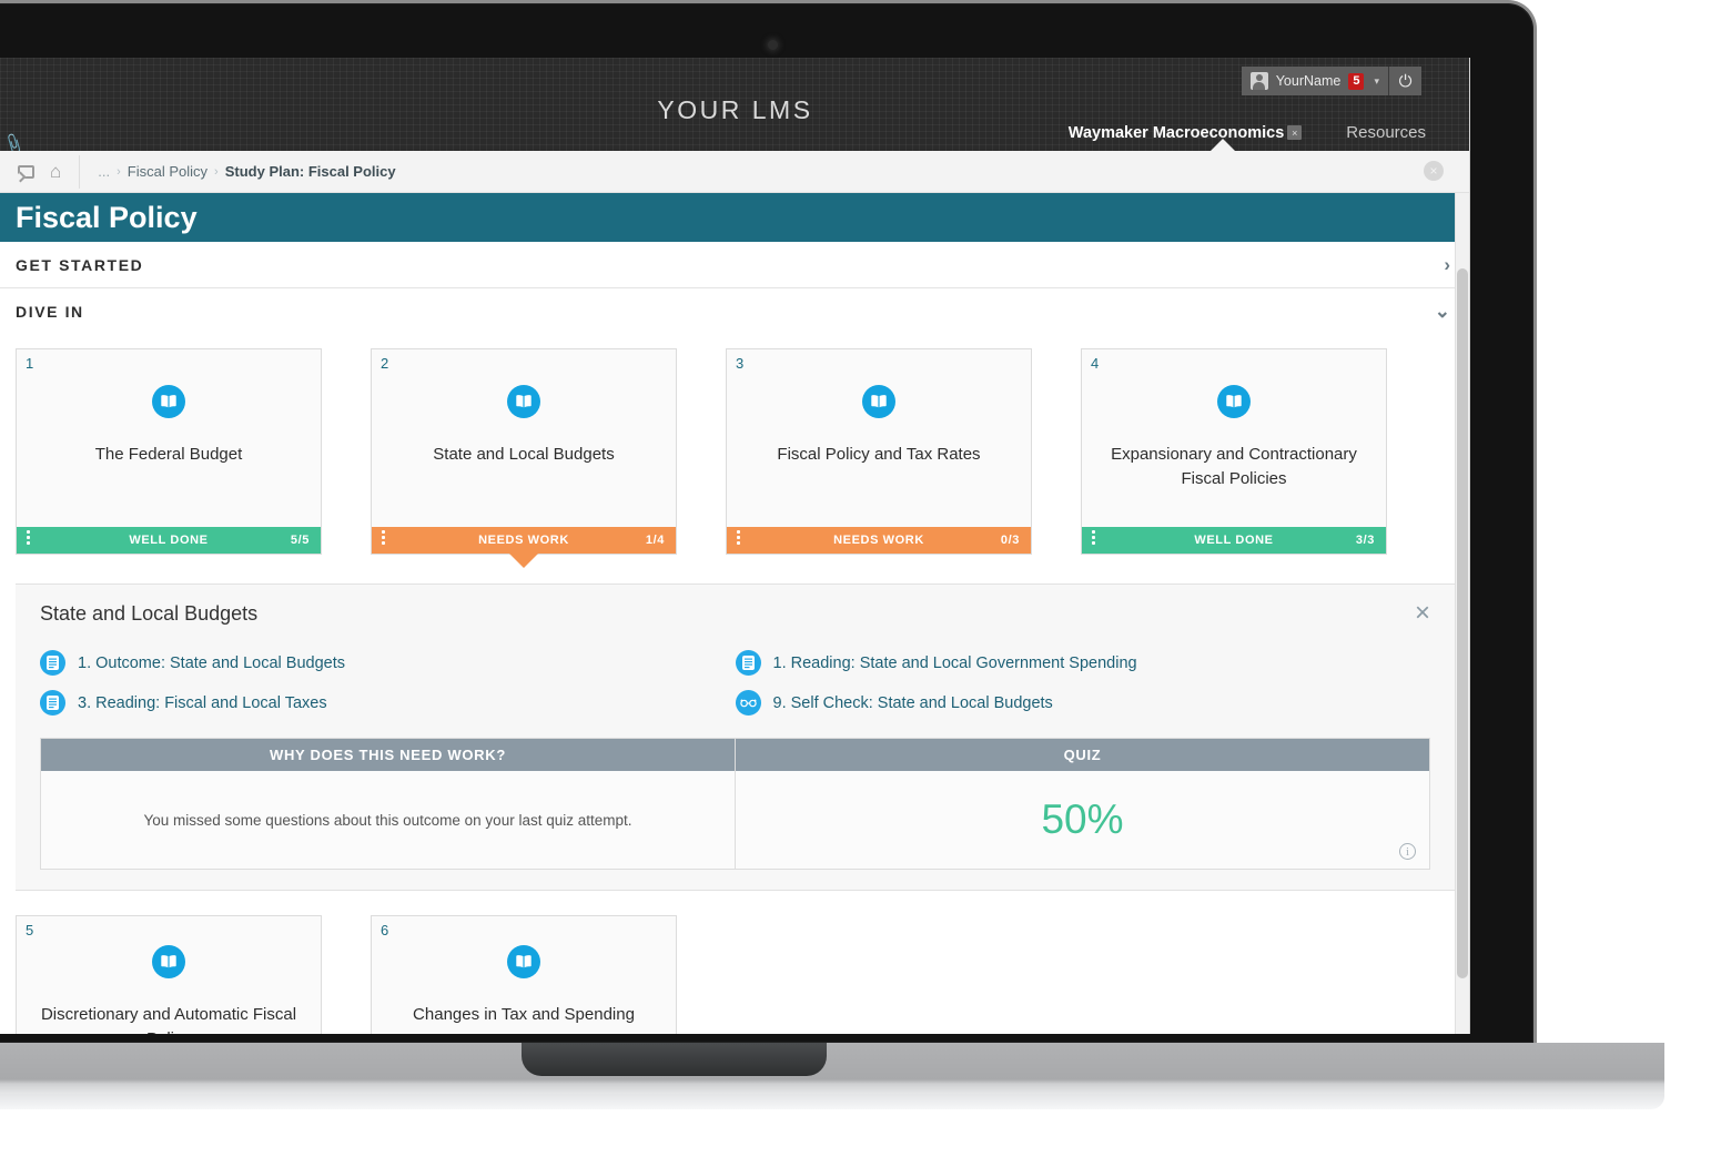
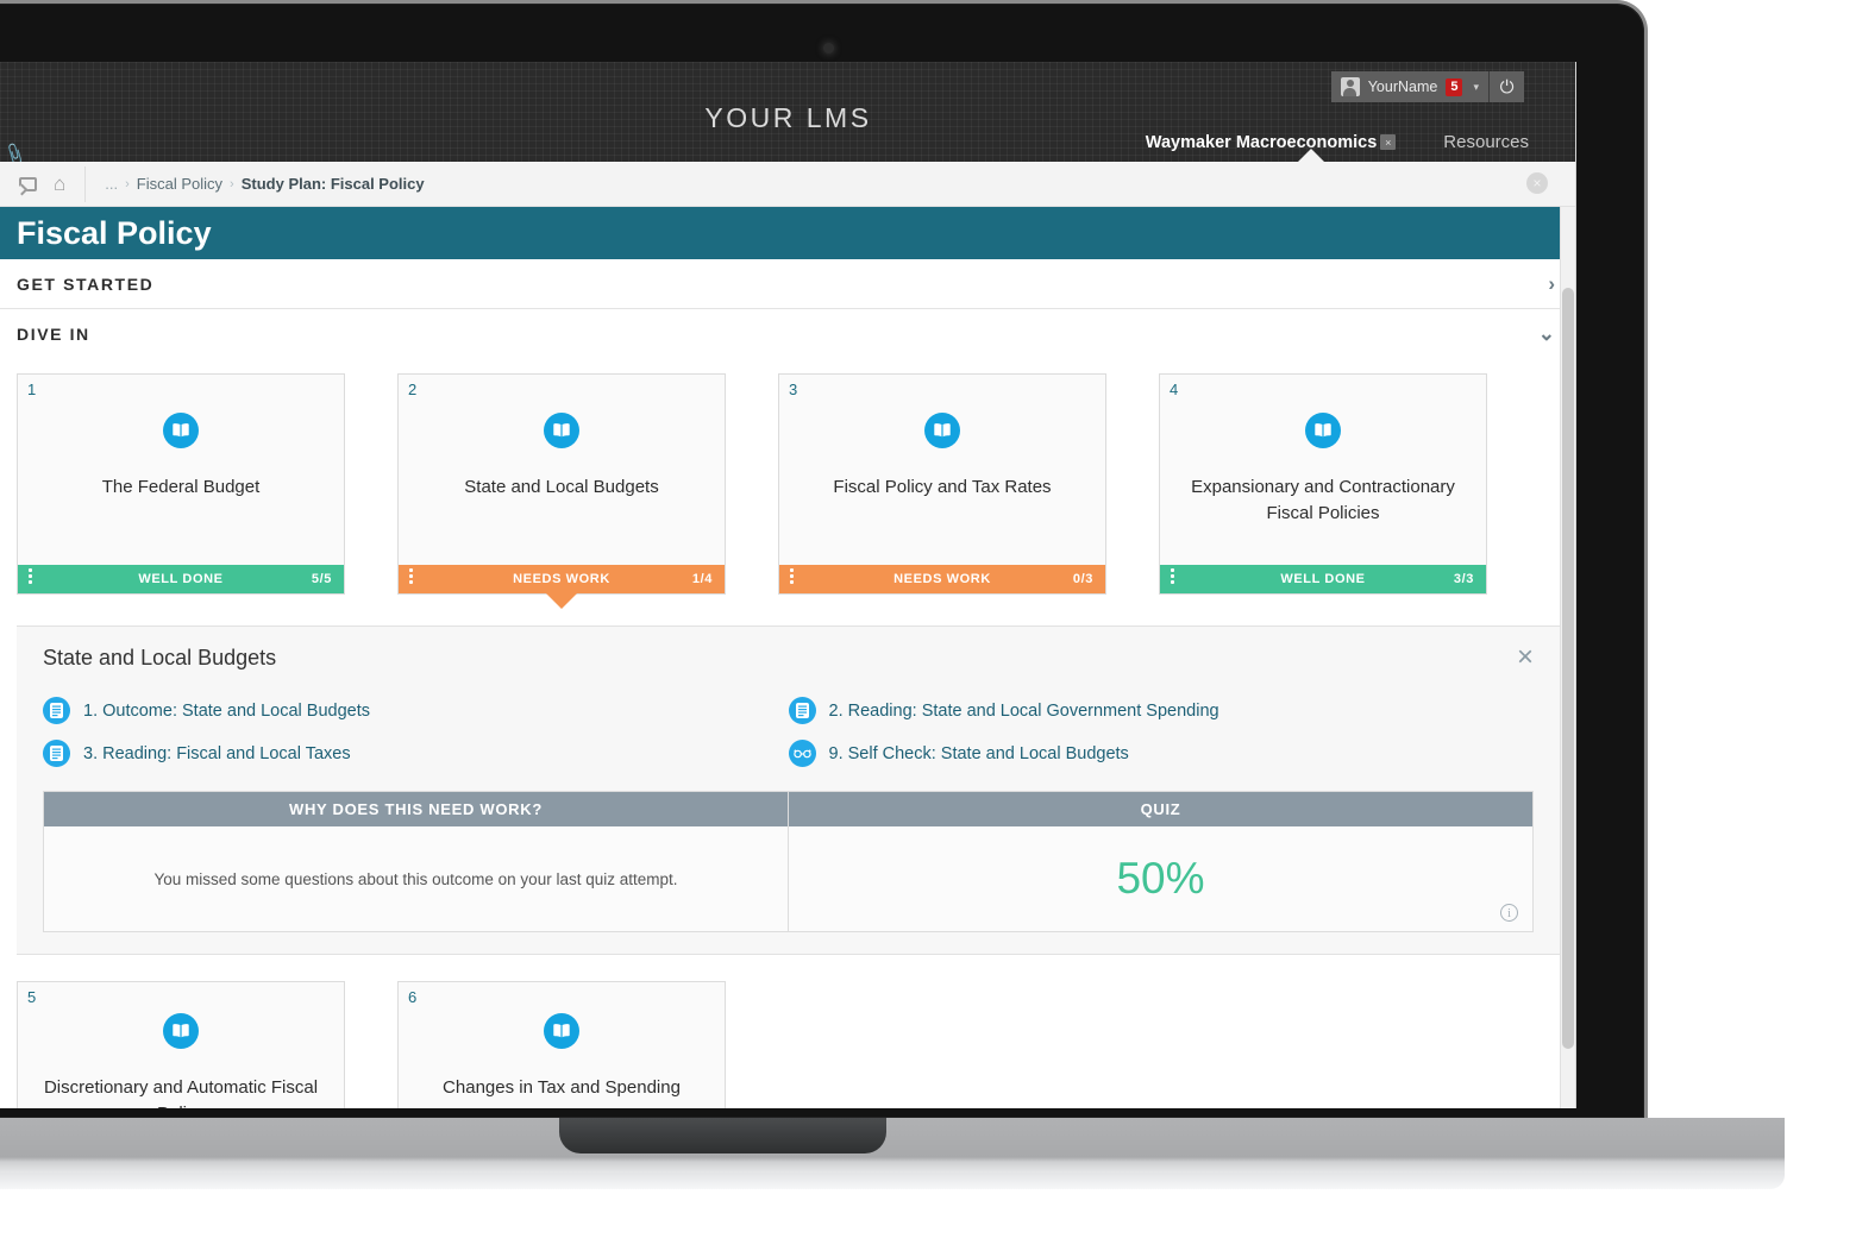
  YOUR LMS
  YourName
  5
  ▾
  ⏻
  Waymaker Macroeconomics
  ×
  Resources
  ⌂
  ...
  ›
  Fiscal Policy
  ›
  Study Plan: Fiscal Policy
  ×
  Fiscal Policy
  GET STARTED
  ›
  DIVE IN
  ⌄
  1
  The Federal Budget
  WELL DONE
  5/5
  2
  State and Local Budgets
  NEEDS WORK
  1/4
  3
  Fiscal Policy and Tax Rates
  NEEDS WORK
  0/3
  4
  Expansionary and Contractionary Fiscal Policies
  WELL DONE
  3/3
  State and Local Budgets
  ×
  1. Outcome: State and Local Budgets
- 1. Reading: State and Local Government Spending
+ 2. Reading: State and Local Government Spending
  3. Reading: Fiscal and Local Taxes
  9. Self Check: State and Local Budgets
  WHY DOES THIS NEED WORK?
  You missed some questions about this outcome on your last quiz attempt.
  QUIZ
  50%
  i
  5
  Discretionary and Automatic Fiscal
  6
  Changes in Tax and Spending
